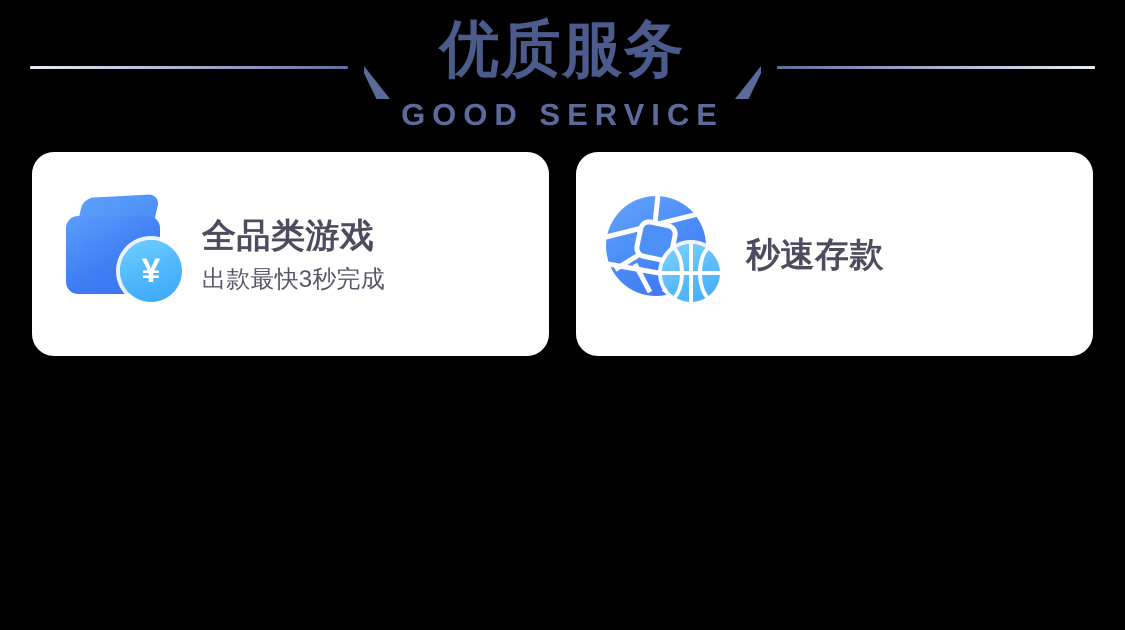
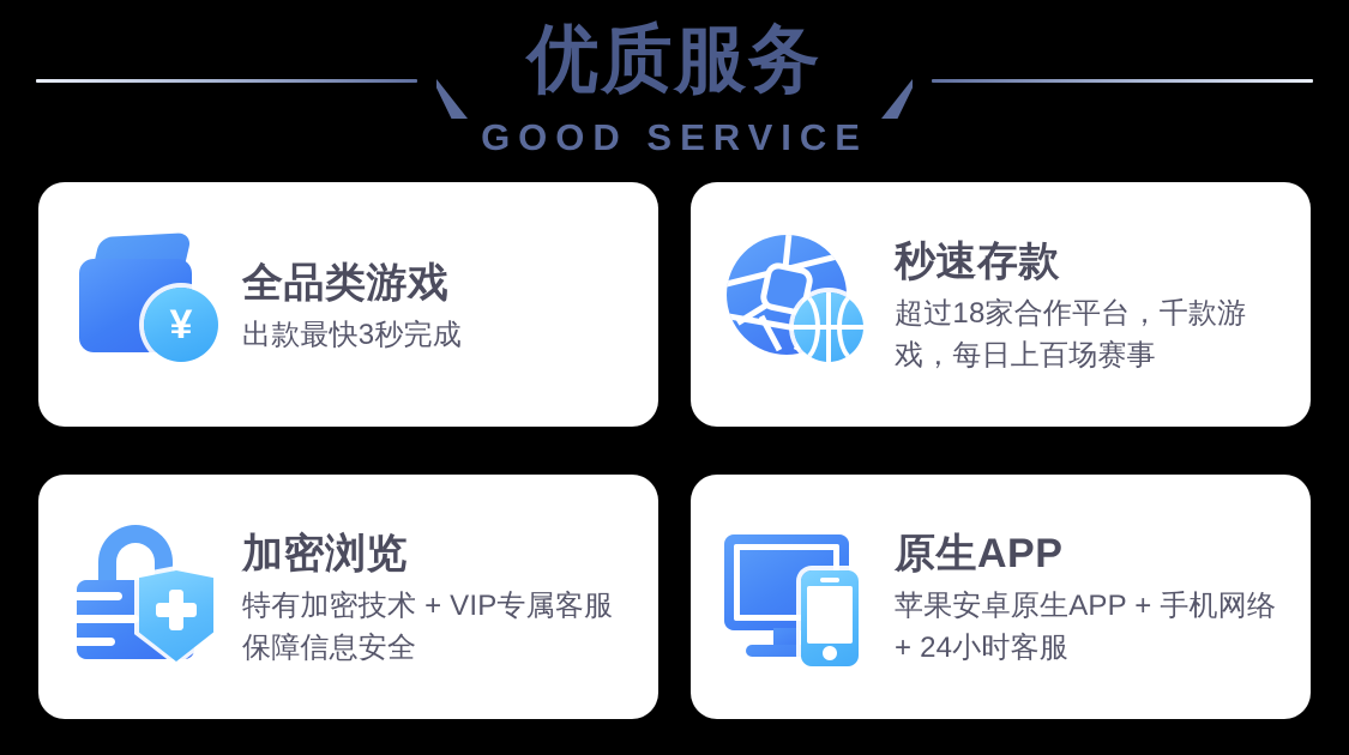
  优质服务
  GOOD SERVICE
  ¥
  全品类游戏
  出款最快3秒完成
  秒速存款
+ 超过18家合作平台，千款游戏，每日上百场赛事
+ 加密浏览
+ 特有加密技术 + VIP专属客服保障信息安全
+ 原生APP
+ 苹果安卓原生APP + 手机网络 + 24小时客服
